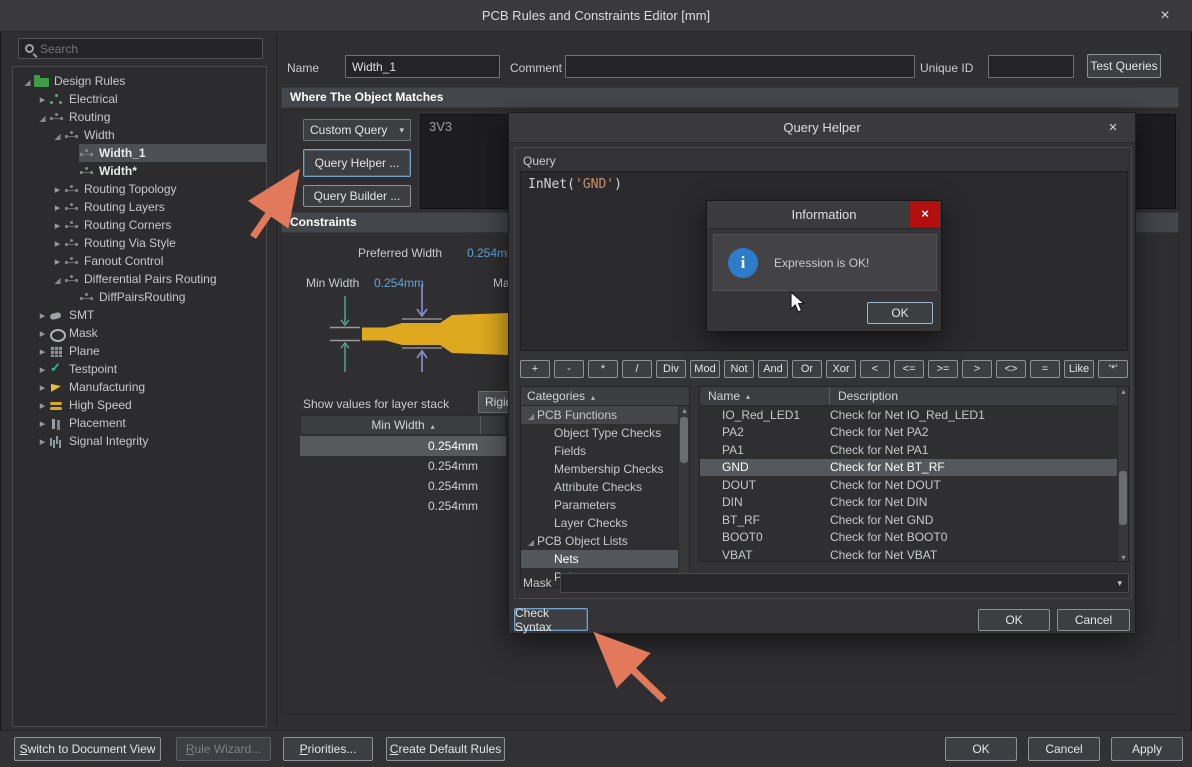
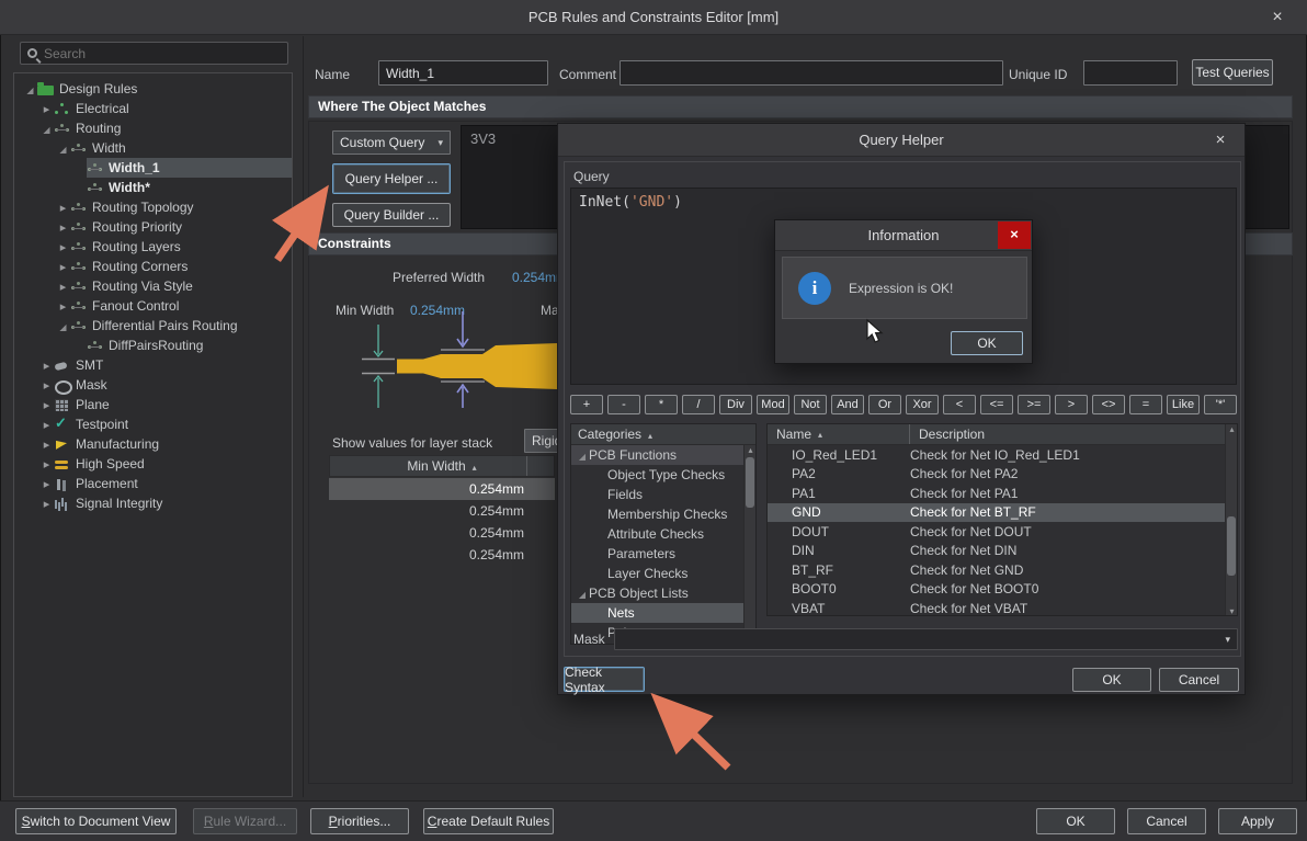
  PCB Rules and Constraints Editor [mm]
  Search
  Design Rules
  Electrical
  Routing
  Width
  Width_1
  Width*
  Routing Topology
+ Routing Priority
  Routing Layers
  Routing Corners
  Routing Via Style
  Fanout Control
  Differential Pairs Routing
  DiffPairsRouting
  SMT
  Mask
  Plane
  Testpoint
  Manufacturing
  High Speed
  Placement
  Signal Integrity
  Name
  Width_1
  Comment
  Unique ID
  Test Queries
  Where The Object Matches
  Custom Query
  Query Helper ...
  Query Builder ...
  3V3
  Constraints
  Preferred Width
  0.254m
  Min Width
  0.254mm
  Show values for layer stack
  Rigi
  Min Width
  0.254mm
  0.254mm
  0.254mm
  0.254mm
  Query Helper
  Query
  InNet('GND')
  +
  -
  *
  /
  Div
  Mod
  Not
  And
  Or
  Xor
  <
  <=
  >=
  >
  <>
  =
  Like
  '*'
  Categories
  PCB Functions
  Object Type Checks
  Fields
  Membership Checks
  Attribute Checks
  Parameters
  Layer Checks
  PCB Object Lists
  Nets
  ▴
  Name
  Description
  IO_Red_LED1
  Check for Net IO_Red_LED1
  PA2
  Check for Net PA2
  PA1
  Check for Net PA1
  GND
  Check for Net BT_RF
  DOUT
  Check for Net DOUT
  DIN
  Check for Net DIN
  BT_RF
  Check for Net GND
  BOOT0
  Check for Net BOOT0
  VBAT
  Check for Net VBAT
  ▴
  ▾
  Mask
  Check Syntax
  OK
  Cancel
  Information
  Expression is OK!
  OK
  Switch to Document View
  Rule Wizard...
  Priorities...
  Create Default Rules
  OK
  Cancel
  Apply
